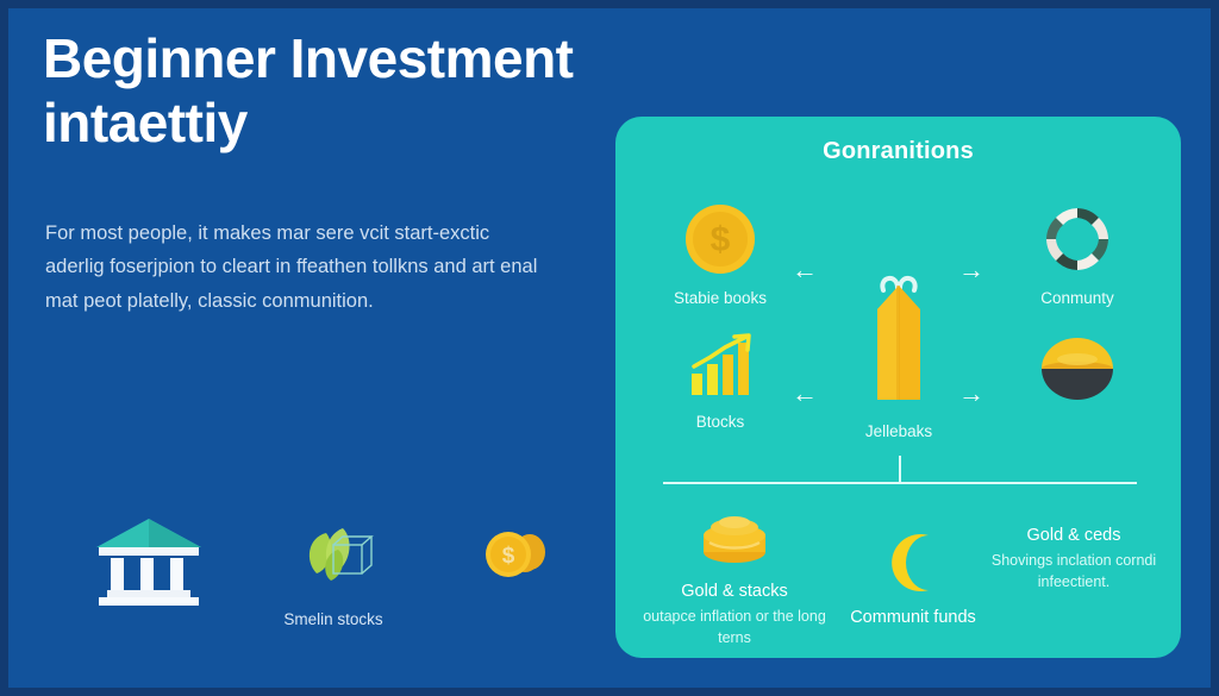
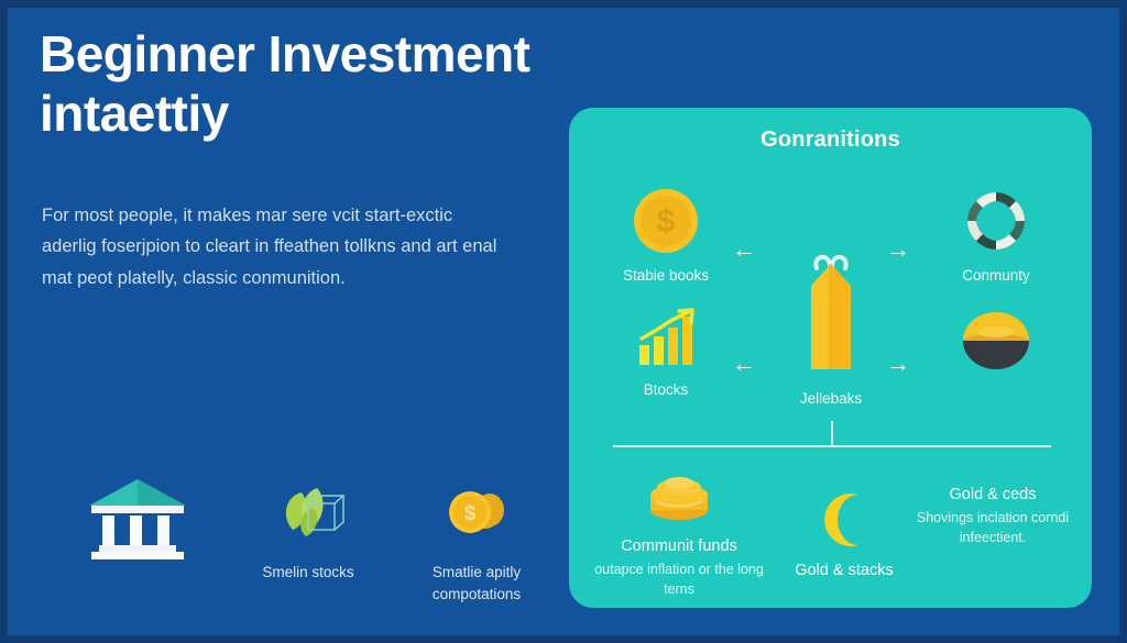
  Beginner Investment intaettiy
  For most people, it makes mar sere vcit start-exctic aderlig foserjpion to cleart in ffeathen tollkns and art enal mat peot platelly, classic conmunition.
  Smelin stocks
  $
+ Smatlie apitly compotations
  Gonranitions
  $
  Stabie books
  Conmunty
  Btocks
  Jellebaks
  ←
  →
  ←
  →
- Gold & stacks
+ Communit funds
  outapce inflation or the long terns
- Communit funds
+ Gold & stacks
  Gold & ceds
  Shovings inclation corndi infeectient.
